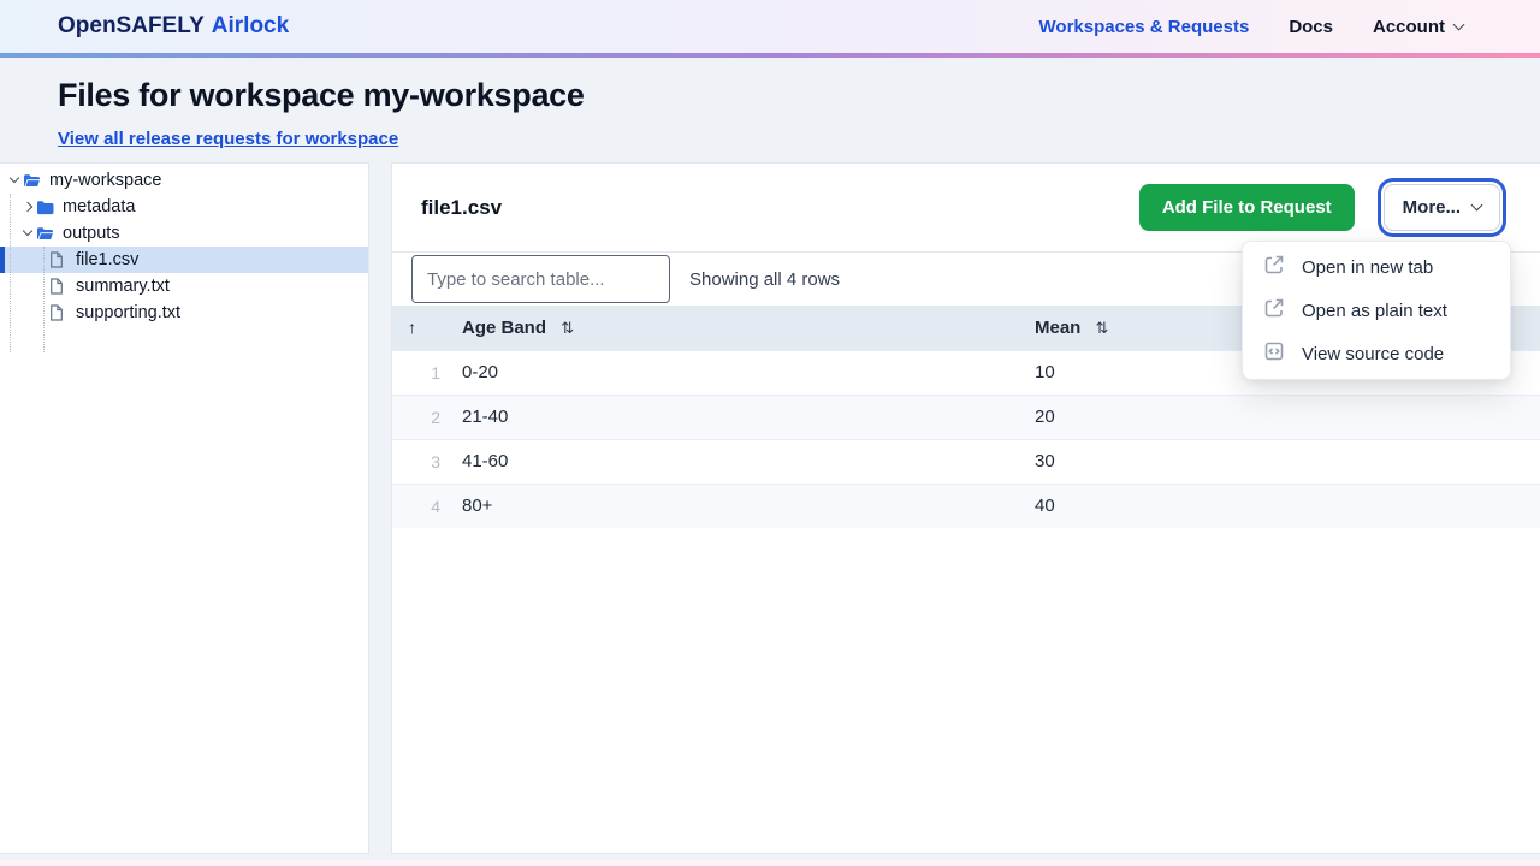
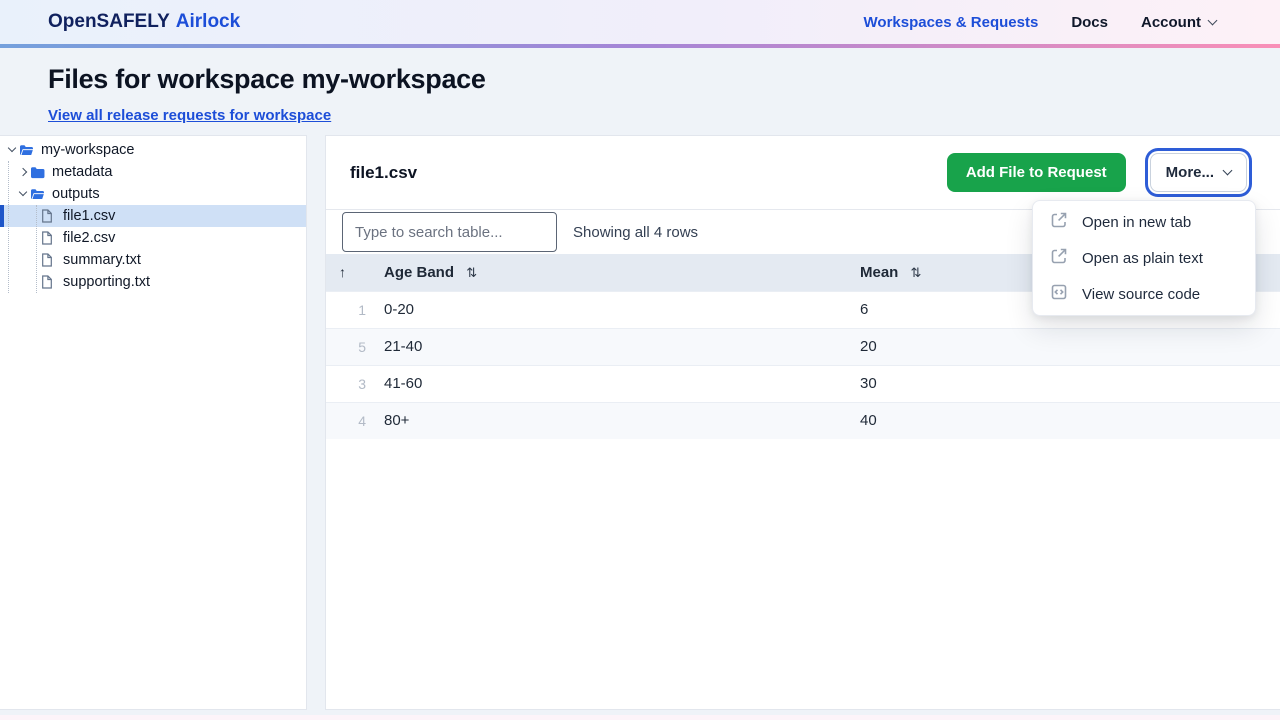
  OpenSAFELY
  Airlock
  Workspaces & Requests
  Docs
  Account
  Files for workspace my-workspace
  View all release requests for workspace
  my-workspace
  metadata
  outputs
  file1.csv
+ file2.csv
  summary.txt
  supporting.txt
  file1.csv
  Add File to Request
  More...
  Type to search table...
  Showing all 4 rows
  ↑	Age Band ⇅	Mean ⇅
- 1	0-20	10
+ 1	0-20	6
- 2	21-40	20
+ 5	21-40	20
  3	41-60	30
  4	80+	40
  Open in new tab
  Open as plain text
  View source code
